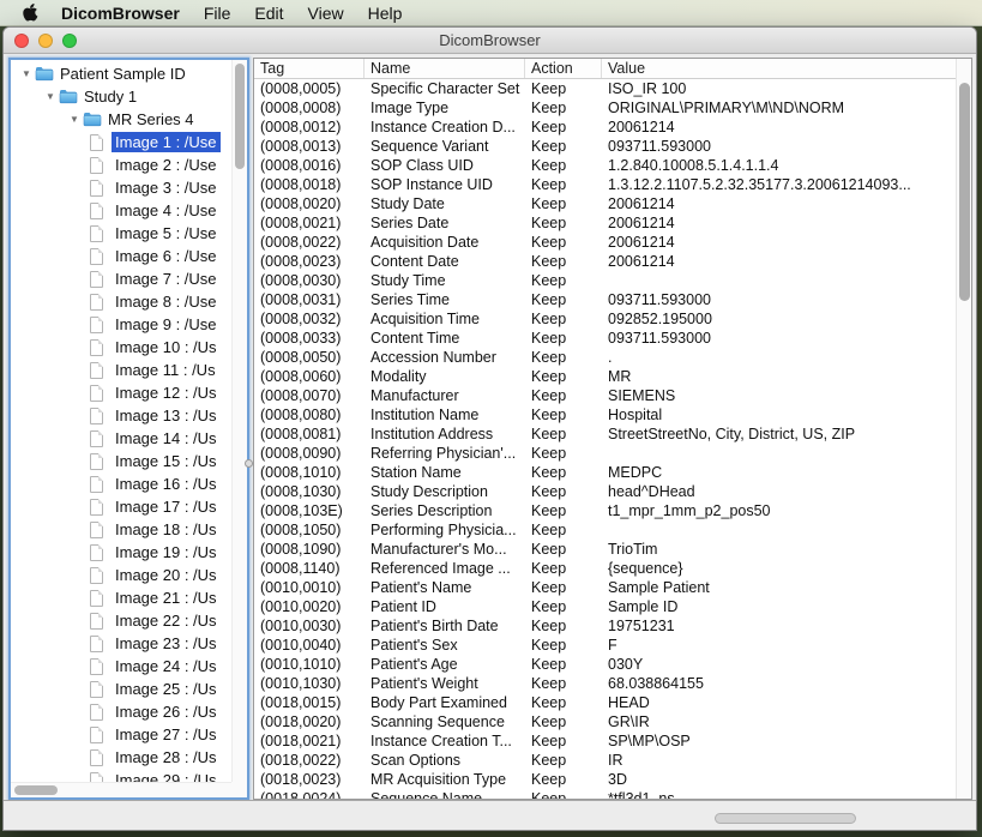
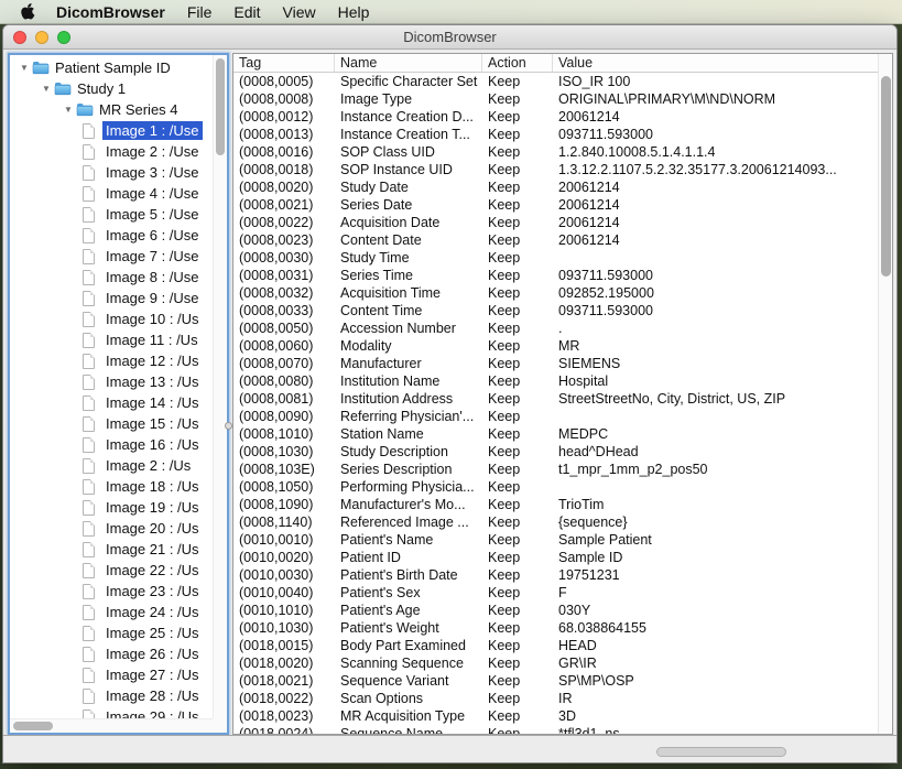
  DicomBrowser
  File
  Edit
  View
  Help
  DicomBrowser
  ▼
  Patient Sample ID
  ▼
  Study 1
  ▼
  MR Series 4
  Image 1 : /Use
  Image 2 : /Use
  Image 3 : /Use
  Image 4 : /Use
  Image 5 : /Use
  Image 6 : /Use
  Image 7 : /Use
  Image 8 : /Use
  Image 9 : /Use
  Image 10 : /Us
  Image 11 : /Us
  Image 12 : /Us
  Image 13 : /Us
  Image 14 : /Us
  Image 15 : /Us
  Image 16 : /Us
- Image 17 : /Us
+ Image 2 : /Us
  Image 18 : /Us
  Image 19 : /Us
  Image 20 : /Us
  Image 21 : /Us
  Image 22 : /Us
  Image 23 : /Us
  Image 24 : /Us
  Image 25 : /Us
  Image 26 : /Us
  Image 27 : /Us
  Image 28 : /Us
  Image 29 : /Us
  Tag
  Name
  Action
  Value
  (0008,0005)
  Specific Character Set
  Keep
  ISO_IR 100
  (0008,0008)
  Image Type
  Keep
  ORIGINAL\PRIMARY\M\ND\NORM
  (0008,0012)
  Instance Creation D...
  Keep
  20061214
  (0008,0013)
- Sequence Variant
+ Instance Creation T...
  Keep
  093711.593000
  (0008,0016)
  SOP Class UID
  Keep
  1.2.840.10008.5.1.4.1.1.4
  (0008,0018)
  SOP Instance UID
  Keep
  1.3.12.2.1107.5.2.32.35177.3.20061214093...
  (0008,0020)
  Study Date
  Keep
  20061214
  (0008,0021)
  Series Date
  Keep
  20061214
  (0008,0022)
  Acquisition Date
  Keep
  20061214
  (0008,0023)
  Content Date
  Keep
  20061214
  (0008,0030)
  Study Time
  Keep
  (0008,0031)
  Series Time
  Keep
  093711.593000
  (0008,0032)
  Acquisition Time
  Keep
  092852.195000
  (0008,0033)
  Content Time
  Keep
  093711.593000
  (0008,0050)
  Accession Number
  Keep
  .
  (0008,0060)
  Modality
  Keep
  MR
  (0008,0070)
  Manufacturer
  Keep
  SIEMENS
  (0008,0080)
  Institution Name
  Keep
  Hospital
  (0008,0081)
  Institution Address
  Keep
  StreetStreetNo, City, District, US, ZIP
  (0008,0090)
  Referring Physician'...
  Keep
  (0008,1010)
  Station Name
  Keep
  MEDPC
  (0008,1030)
  Study Description
  Keep
  head^DHead
  (0008,103E)
  Series Description
  Keep
  t1_mpr_1mm_p2_pos50
  (0008,1050)
  Performing Physicia...
  Keep
  (0008,1090)
  Manufacturer's Mo...
  Keep
  TrioTim
  (0008,1140)
  Referenced Image ...
  Keep
  {sequence}
  (0010,0010)
  Patient's Name
  Keep
  Sample Patient
  (0010,0020)
  Patient ID
  Keep
  Sample ID
  (0010,0030)
  Patient's Birth Date
  Keep
  19751231
  (0010,0040)
  Patient's Sex
  Keep
  F
  (0010,1010)
  Patient's Age
  Keep
  030Y
  (0010,1030)
  Patient's Weight
  Keep
  68.038864155
  (0018,0015)
  Body Part Examined
  Keep
  HEAD
  (0018,0020)
  Scanning Sequence
  Keep
  GR\IR
  (0018,0021)
- Instance Creation T...
+ Sequence Variant
  Keep
  SP\MP\OSP
  (0018,0022)
  Scan Options
  Keep
  IR
  (0018,0023)
  MR Acquisition Type
  Keep
  3D
